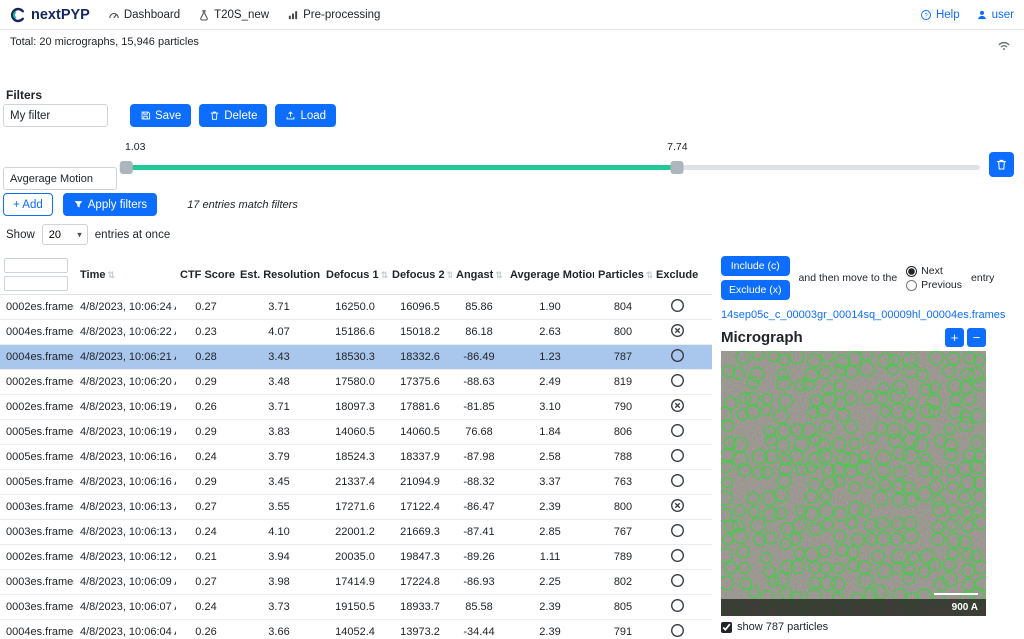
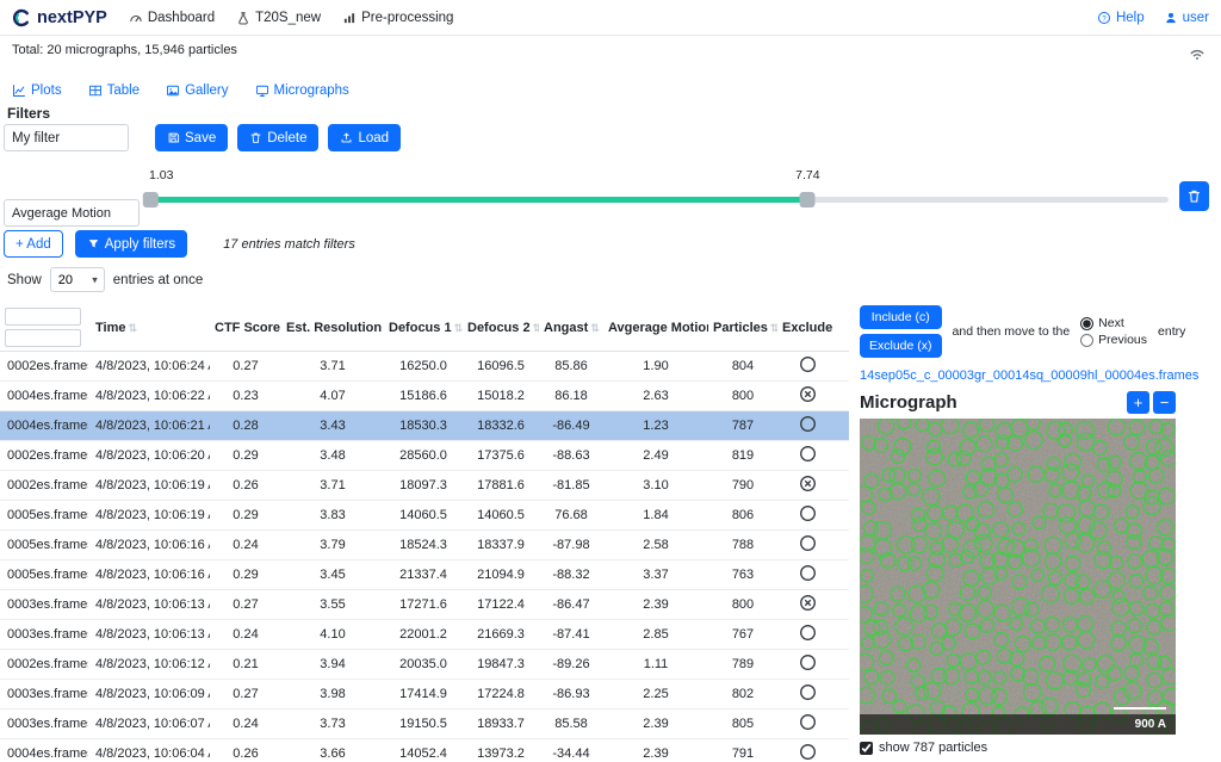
  nextPYP
  Dashboard
  T20S_new
  Pre-processing
  Help
  user
  Total: 20 micrographs, 15,946 particles
+ Plots
+ Table
+ Gallery
+ Micrographs
  Filters
  My filter
  Save
  Delete
  Load
  Avgerage Motion
  1.03
  7.74
  + Add
  Apply filters
  17 entries match filters
  Show
  20
  entries at once
  Time ⇅
  CTF Score
  Est. Resolution
  Defocus 1 ⇅
  Defocus 2 ⇅
  Angast ⇅
  Avgerage Motio
  Particles ⇅
  Exclude
  0002es.frame
  4/8/2023, 10:06:24
  0.27
  3.71
  16250.0
  16096.5
  85.86
  1.90
  804
  0004es.frame
  4/8/2023, 10:06:22
  0.23
  4.07
  15186.6
  15018.2
  86.18
  2.63
  800
  0004es.frame
  4/8/2023, 10:06:21
  0.28
  3.43
  18530.3
  18332.6
  -86.49
  1.23
  787
  0002es.frame
  4/8/2023, 10:06:20
  0.29
  3.48
- 17580.0
+ 28560.0
  17375.6
  -88.63
  2.49
  819
  0002es.frame
  4/8/2023, 10:06:19
  0.26
  3.71
  18097.3
  17881.6
  -81.85
  3.10
  790
  0005es.frame
  4/8/2023, 10:06:19
  0.29
  3.83
  14060.5
  14060.5
  76.68
  1.84
  806
  0005es.frame
  4/8/2023, 10:06:16
  0.24
  3.79
  18524.3
  18337.9
  -87.98
  2.58
  788
  0005es.frame
  4/8/2023, 10:06:16
  0.29
  3.45
  21337.4
  21094.9
  -88.32
  3.37
  763
  0003es.frame
  4/8/2023, 10:06:13
  0.27
  3.55
  17271.6
  17122.4
  -86.47
  2.39
  800
  0003es.frame
  4/8/2023, 10:06:13
  0.24
  4.10
  22001.2
  21669.3
  -87.41
  2.85
  767
  0002es.frame
  4/8/2023, 10:06:12
  0.21
  3.94
  20035.0
  19847.3
  -89.26
  1.11
  789
  0003es.frame
  4/8/2023, 10:06:09
  0.27
  3.98
  17414.9
  17224.8
  -86.93
  2.25
  802
  0003es.frame
  4/8/2023, 10:06:07
  0.24
  3.73
  19150.5
  18933.7
  85.58
  2.39
  805
  0004es.frame
  4/8/2023, 10:06:04
  0.26
  3.66
  14052.4
  13973.2
  -34.44
  2.39
  791
  Include (c)
  Exclude (x)
  and then move to the
  Next
  Previous
  entry
  14sep05c_c_00003gr_00014sq_00009hl_00004es.frames
  Micrograph
  +
  −
  900 A
  show 787 particles
